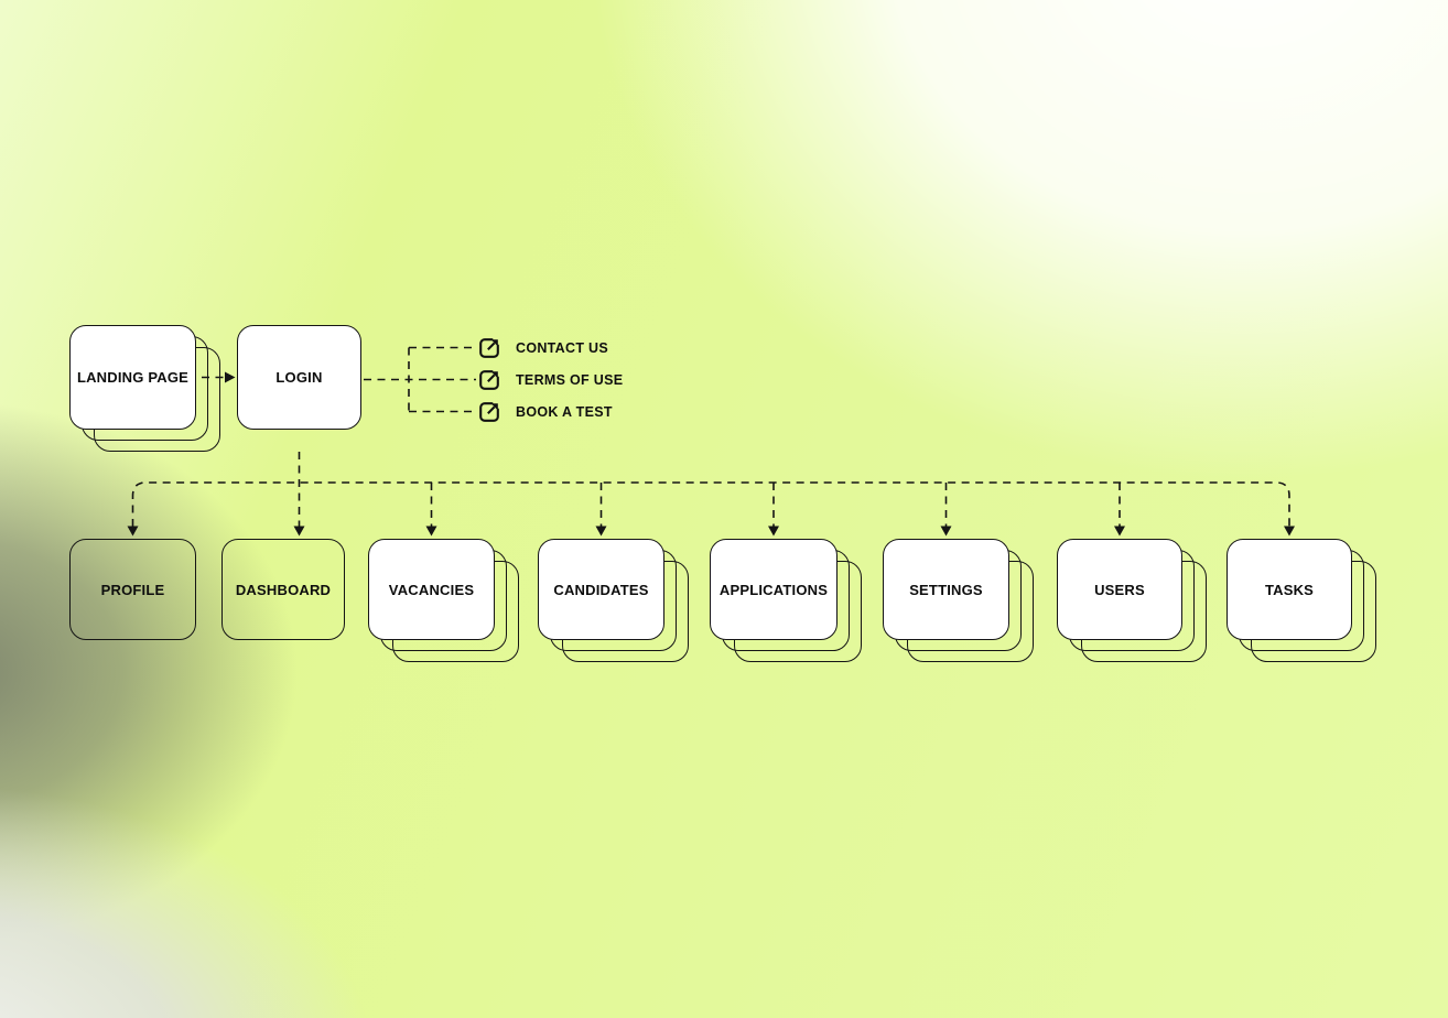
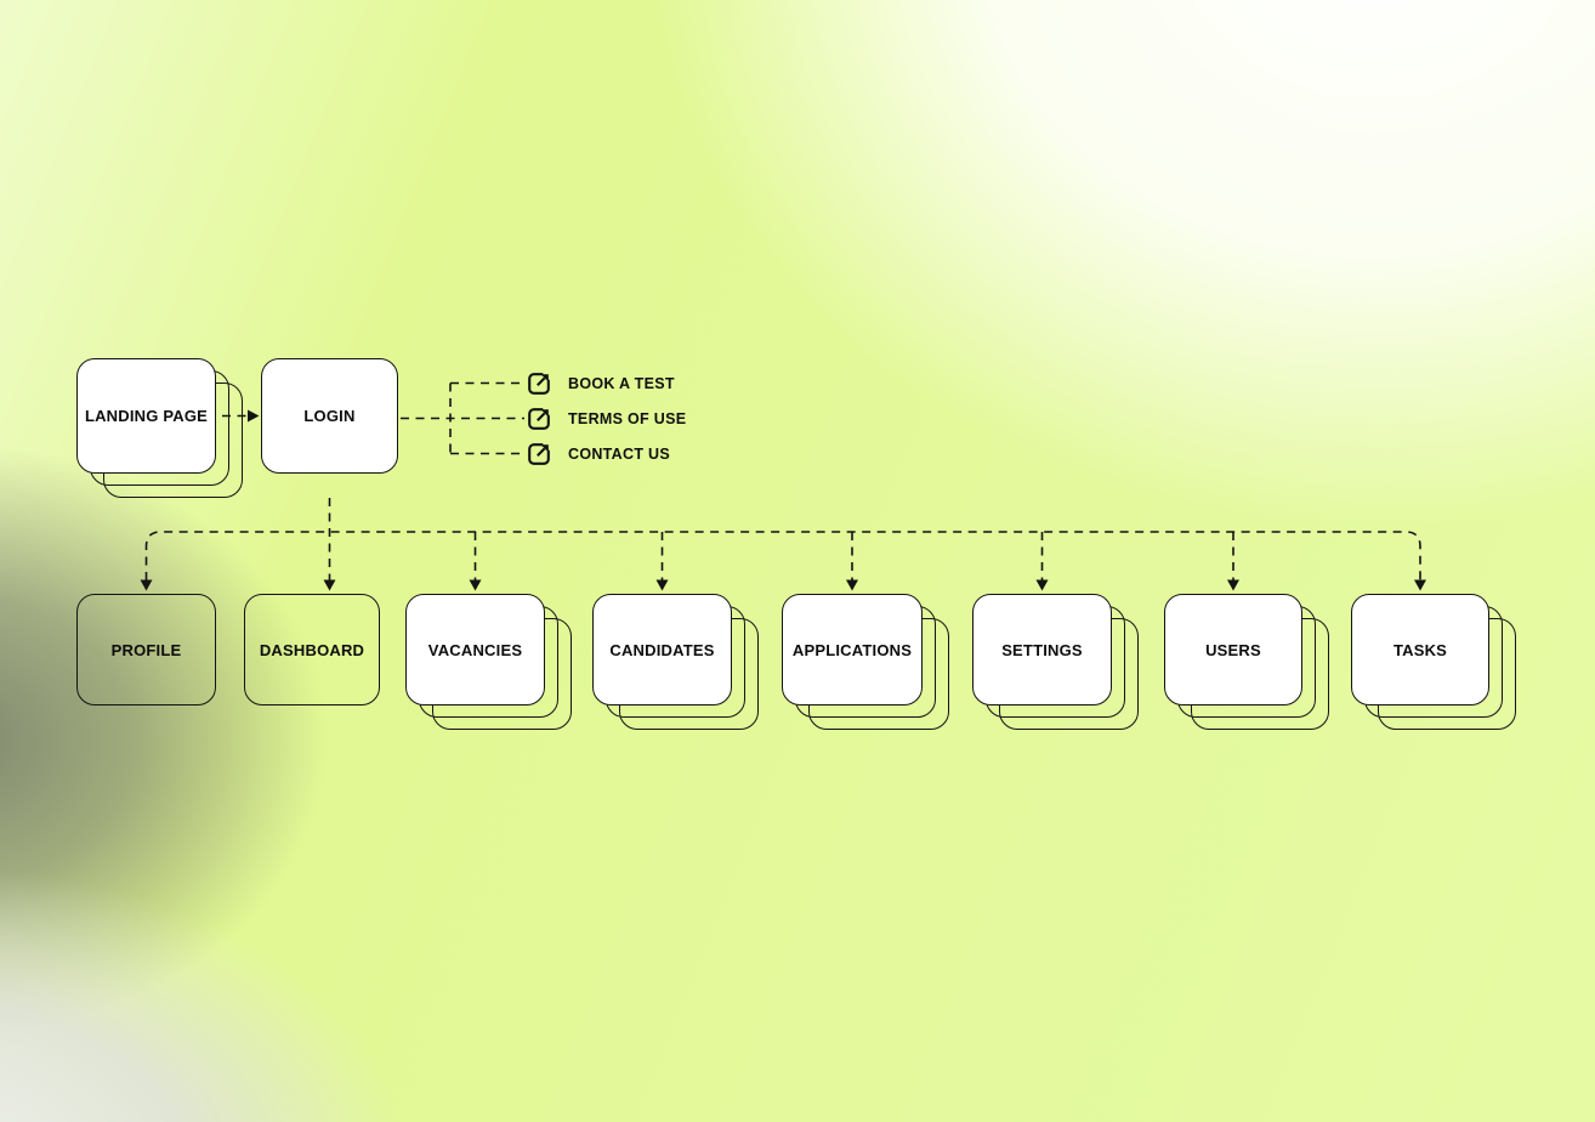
  LANDING PAGE
  LOGIN
- CONTACT US
+ BOOK A TEST
  TERMS OF USE
- BOOK A TEST
+ CONTACT US
  PROFILE
  DASHBOARD
  VACANCIES
  CANDIDATES
  APPLICATIONS
  SETTINGS
  USERS
  TASKS
